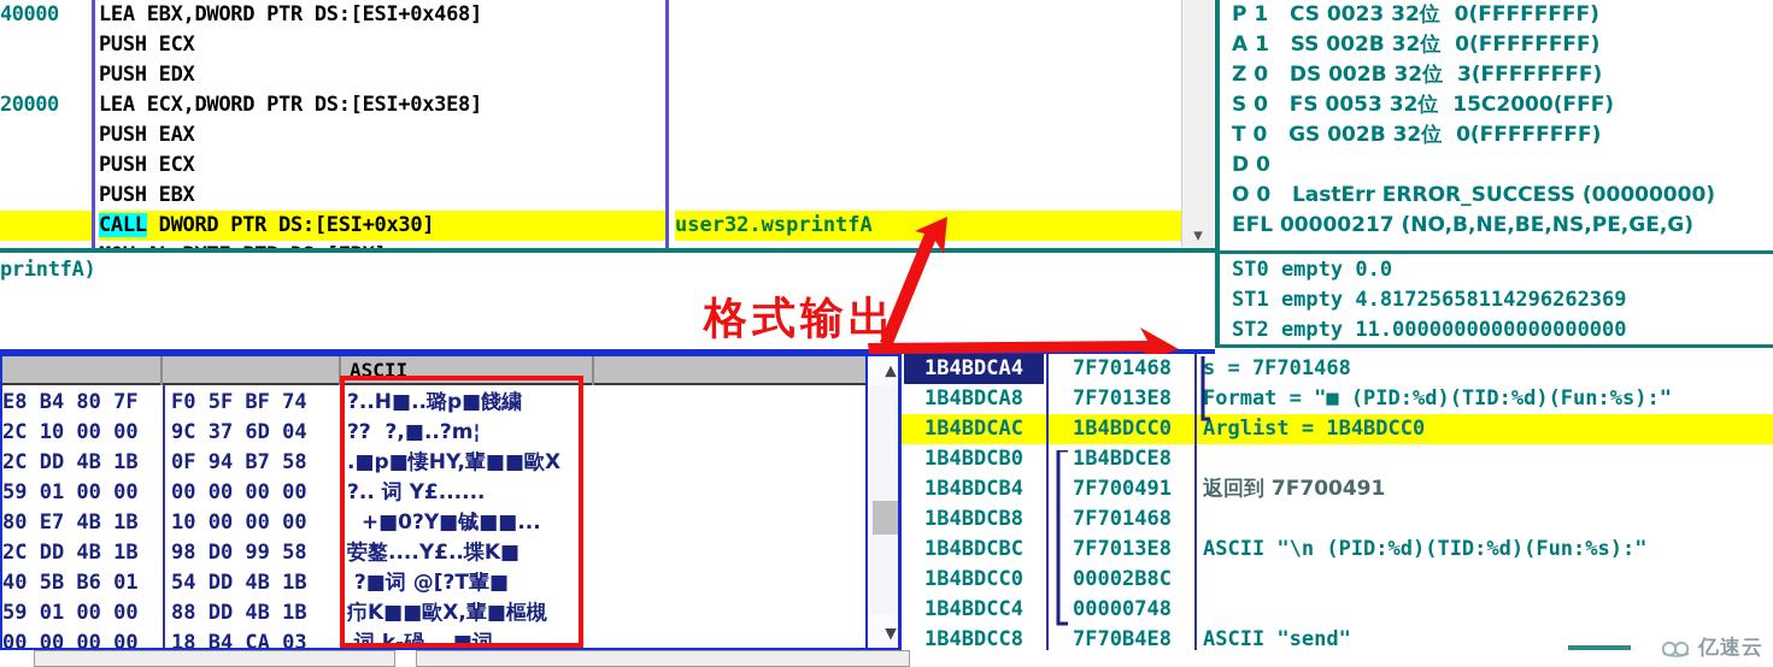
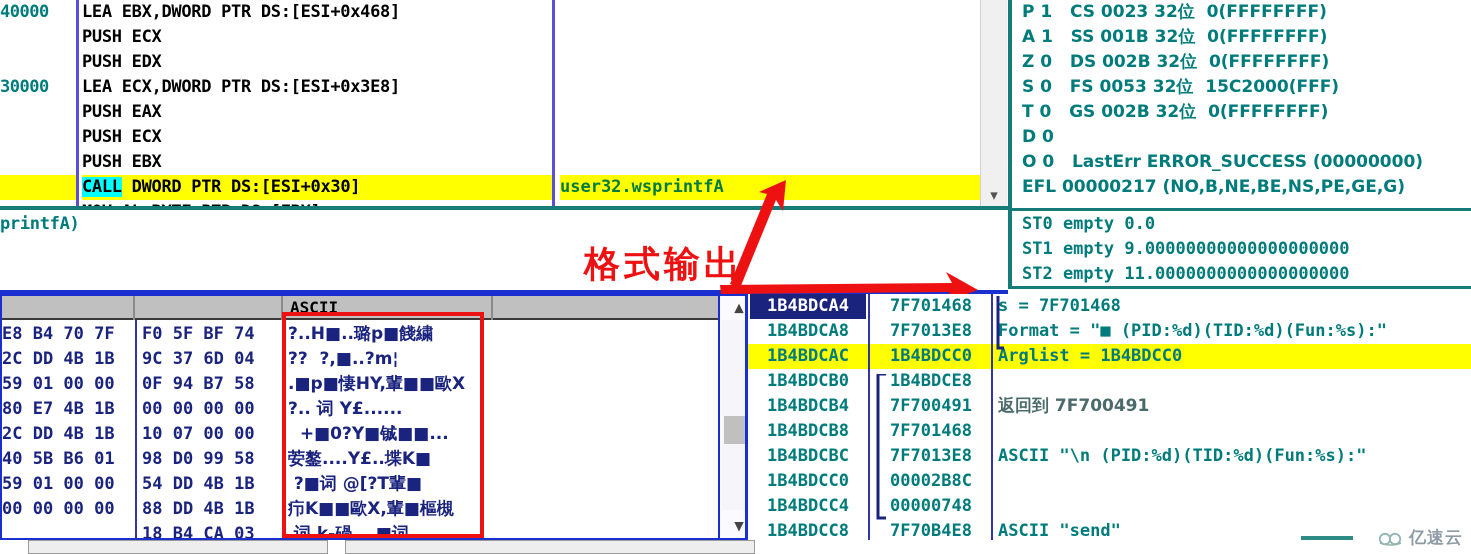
  40000
- 20000
+ 30000
  LEA EBX,DWORD PTR DS:[ESI+0x468]
  PUSH ECX
  PUSH EDX
  LEA ECX,DWORD PTR DS:[ESI+0x3E8]
  PUSH EAX
  PUSH ECX
  PUSH EBX
  CALL DWORD PTR DS:[ESI+0x30]
  user32.wsprintfA
  ▾
  printfA)
  格式输出
  ASCII
- E8 B4 80 7F
+ E8 B4 70 7F
- 2C 10 00 00
  2C DD 4B 1B
  59 01 00 00
  80 E7 4B 1B
  2C DD 4B 1B
  40 5B B6 01
  59 01 00 00
  00 00 00 00
  F0 5F BF 74
  9C 37 6D 04
  0F 94 B7 58
  00 00 00 00
- 10 00 00 00
+ 10 07 00 00
  98 D0 99 58
  54 DD 4B 1B
  88 DD 4B 1B
  18 B4 CA 03
  ?..H■..璐p■餞繍
  ?? ?,■..?m¦
  .■p■悽HY,輩■■歐X
  ?.. 词 Y£......
  +■0?Y■铖■■...
  荌鏊....Y£..堞K■
  ?■词 @[?T輩■
  疖K■■歐X,輩■樞槻
  词 k-碢 ■词
  ▴
  ▾
  1B4BDCA4
  7F701468
  s = 7F701468
  1B4BDCA8
  7F7013E8
  Format = "■ (PID:%d)(TID:%d)(Fun:%s):"
  1B4BDCAC
  1B4BDCC0
  Arglist = 1B4BDCC0
  1B4BDCB0
  1B4BDCE8
  1B4BDCB4
  7F700491
  返回到 7F700491
  1B4BDCB8
  7F701468
  1B4BDCBC
  7F7013E8
  ASCII "\n (PID:%d)(TID:%d)(Fun:%s):"
  1B4BDCC0
  00002B8C
  1B4BDCC4
  00000748
  1B4BDCC8
  7F70B4E8
  ASCII "send"
  P 1 CS 0023 32位 0(FFFFFFFF)
- A 1 SS 002B 32位 0(FFFFFFFF)
+ A 1 SS 001B 32位 0(FFFFFFFF)
- Z 0 DS 002B 32位 3(FFFFFFFF)
+ Z 0 DS 002B 32位 0(FFFFFFFF)
  S 0 FS 0053 32位 15C2000(FFF)
  T 0 GS 002B 32位 0(FFFFFFFF)
  D 0
  O 0 LastErr ERROR_SUCCESS (00000000)
  EFL 00000217 (NO,B,NE,BE,NS,PE,GE,G)
  ST0 empty 0.0
- ST1 empty 4.81725658114296262369
+ ST1 empty 9.00000000000000000000
  ST2 empty 11.0000000000000000000
  亿速云
